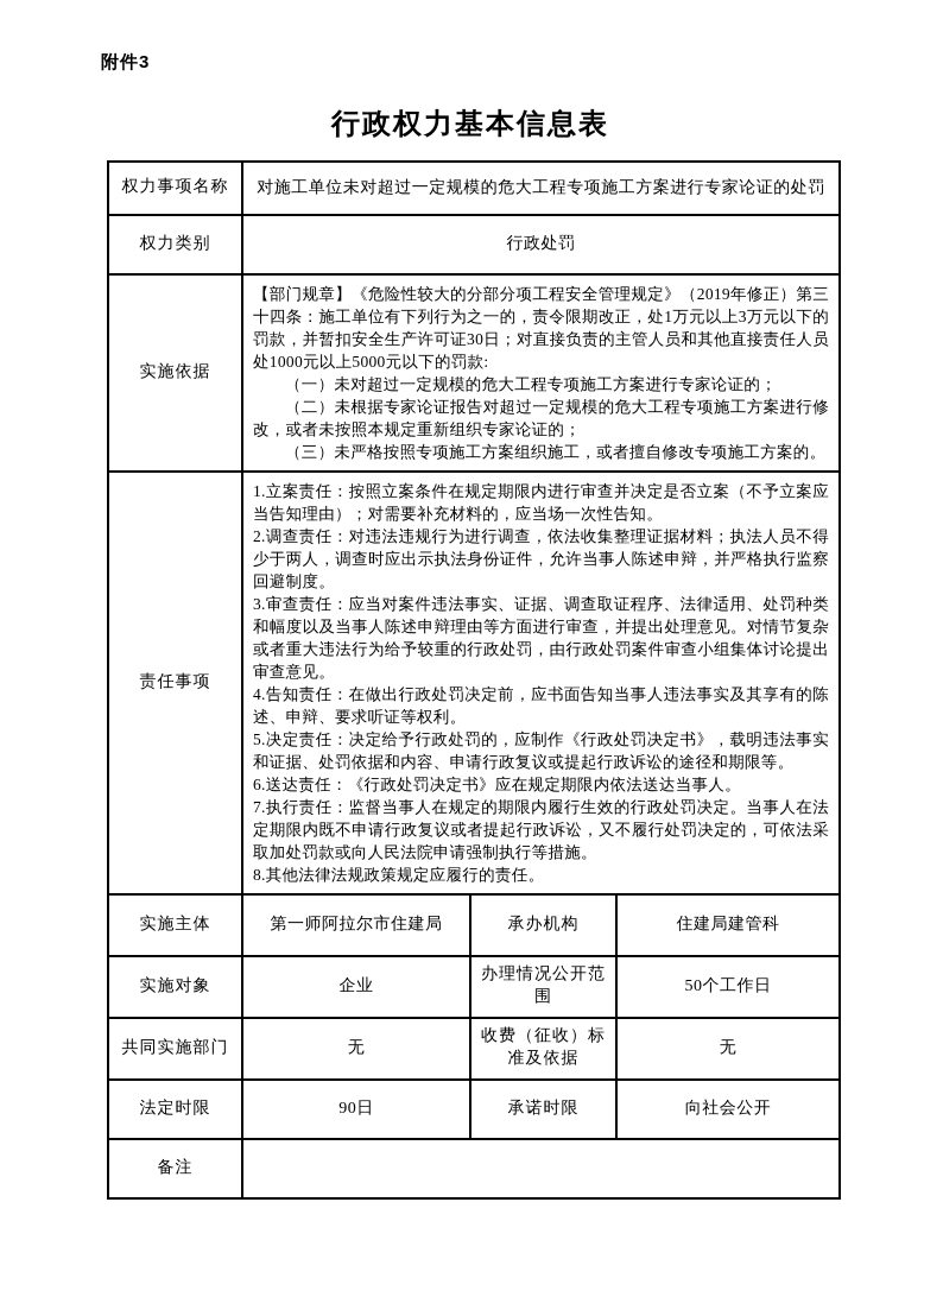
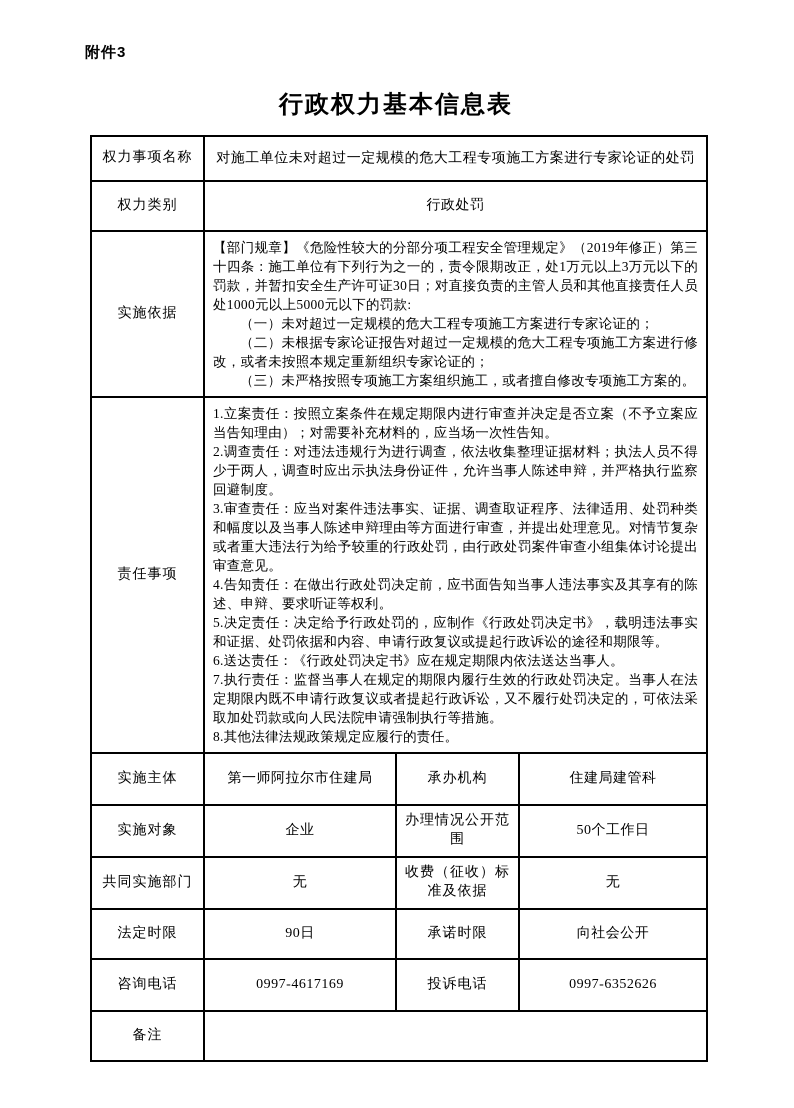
  附件3
  行政权力基本信息表
  权力事项名称	对施工单位未对超过一定规模的危大工程专项施工方案进行专家论证的处罚
  权力类别	行政处罚
  实施依据	【部门规章】《危险性较大的分部分项工程安全管理规定》（2019年修正）第三十四条：施工单位有下列行为之一的，责令限期改正，处1万元以上3万元以下的罚款，并暂扣安全生产许可证30日；对直接负责的主管人员和其他直接责任人员处1000元以上5000元以下的罚款: （一）未对超过一定规模的危大工程专项施工方案进行专家论证的； （二）未根据专家论证报告对超过一定规模的危大工程专项施工方案进行修改，或者未按照本规定重新组织专家论证的； （三）未严格按照专项施工方案组织施工，或者擅自修改专项施工方案的。
  责任事项	1.立案责任：按照立案条件在规定期限内进行审查并决定是否立案（不予立案应当告知理由）；对需要补充材料的，应当场一次性告知。 2.调查责任：对违法违规行为进行调查，依法收集整理证据材料；执法人员不得少于两人，调查时应出示执法身份证件，允许当事人陈述申辩，并严格执行监察回避制度。 3.审查责任：应当对案件违法事实、证据、调查取证程序、法律适用、处罚种类和幅度以及当事人陈述申辩理由等方面进行审查，并提出处理意见。对情节复杂或者重大违法行为给予较重的行政处罚，由行政处罚案件审查小组集体讨论提出审查意见。 4.告知责任：在做出行政处罚决定前，应书面告知当事人违法事实及其享有的陈述、申辩、要求听证等权利。 5.决定责任：决定给予行政处罚的，应制作《行政处罚决定书》，载明违法事实和证据、处罚依据和内容、申请行政复议或提起行政诉讼的途径和期限等。 6.送达责任：《行政处罚决定书》应在规定期限内依法送达当事人。 7.执行责任：监督当事人在规定的期限内履行生效的行政处罚决定。当事人在法定期限内既不申请行政复议或者提起行政诉讼，又不履行处罚决定的，可依法采取加处罚款或向人民法院申请强制执行等措施。 8.其他法律法规政策规定应履行的责任。
  实施主体	第一师阿拉尔市住建局	承办机构	住建局建管科
  实施对象	企业	办理情况公开范围	50个工作日
  共同实施部门	无	收费（征收）标准及依据	无
  法定时限	90日	承诺时限	向社会公开
+ 咨询电话	0997-4617169	投诉电话	0997-6352626
  备注
